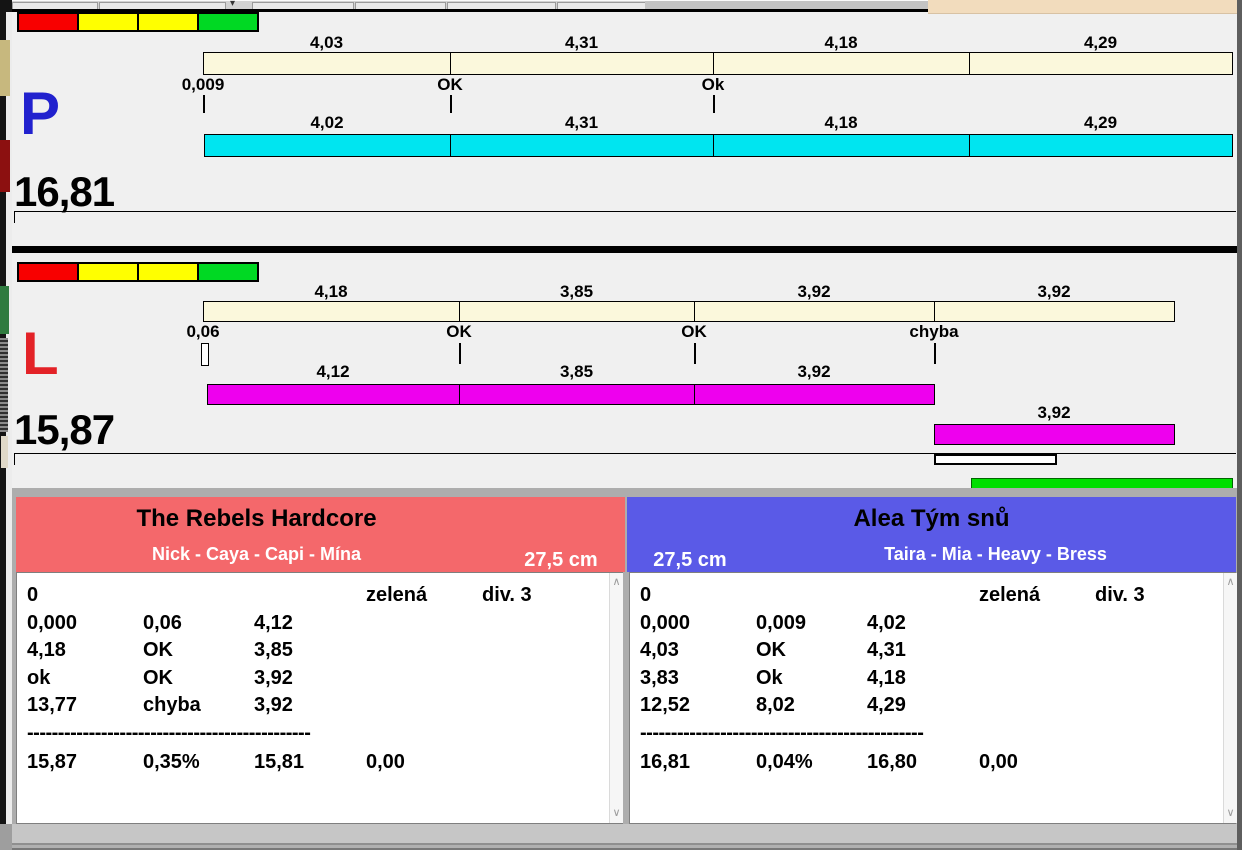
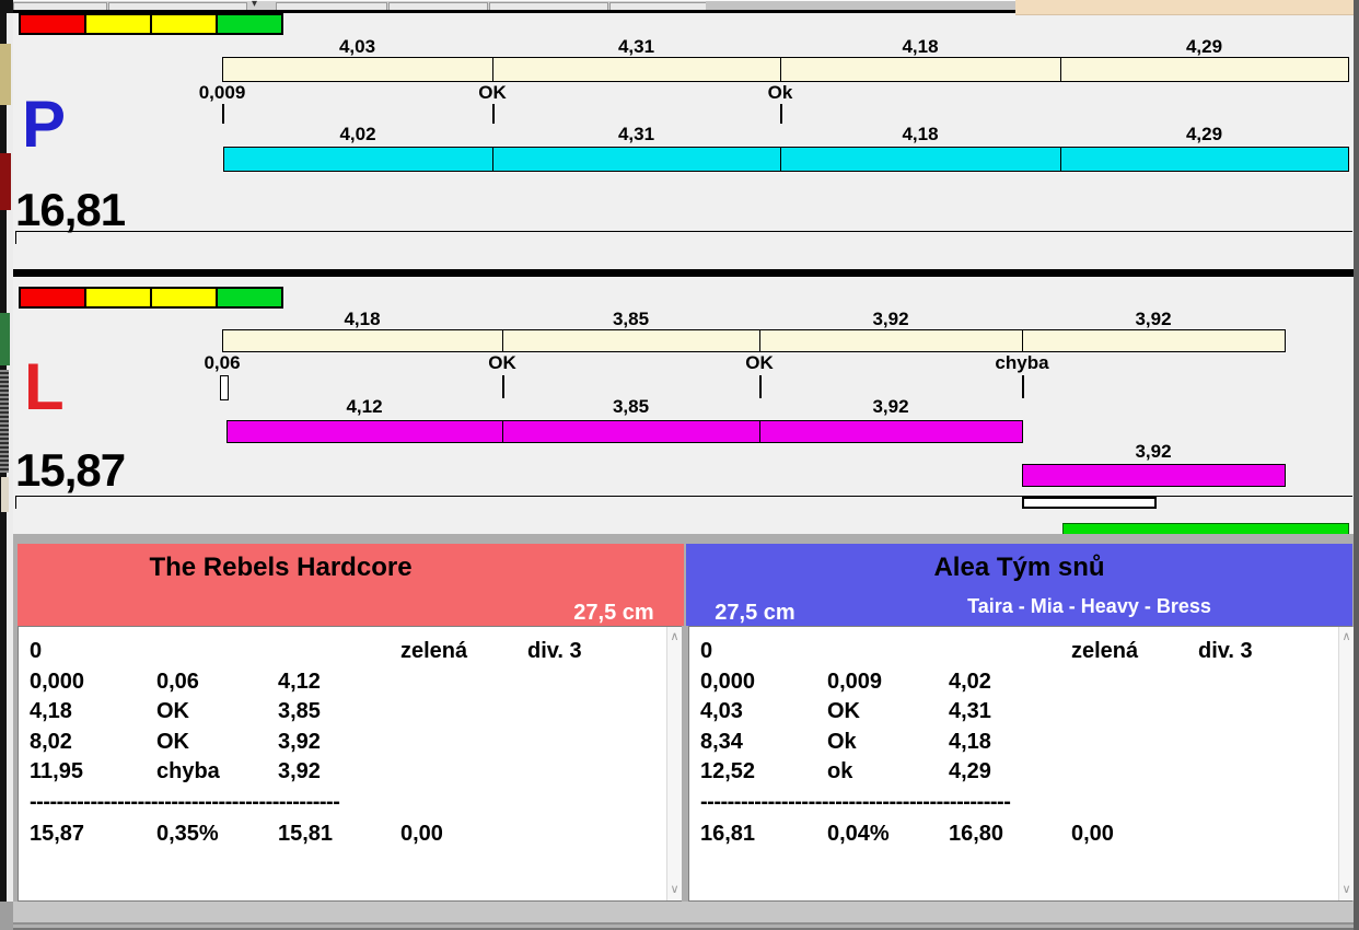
  ▾
  4,03
  4,31
  4,18
  4,29
  4,02
  4,31
  4,18
  4,29
  0,009
  OK
  Ok
  P
  16,81
  4,18
  3,85
  3,92
  3,92
  4,12
  3,85
  3,92
  3,92
  0,06
  OK
  OK
  chyba
  L
  15,87
  The Rebels Hardcore
- Nick - Caya - Capi - Mína
  27,5 cm
  Alea Tým snů
  Taira - Mia - Heavy - Bress
  27,5 cm
  0
  zelená
  div. 3
  0,000
  0,06
  4,12
  4,18
  OK
  3,85
- ok
+ 8,02
  OK
  3,92
- 13,77
+ 11,95
  chyba
  3,92
  ----------------------------------------------
  15,87
  0,35%
  15,81
  0,00
  0
  zelená
  div. 3
  0,000
  0,009
  4,02
  4,03
  OK
  4,31
- 3,83
+ 8,34
  Ok
  4,18
  12,52
- 8,02
+ ok
  4,29
  ----------------------------------------------
  16,81
  0,04%
  16,80
  0,00
  ∧
  ∨
  ∧
  ∨
